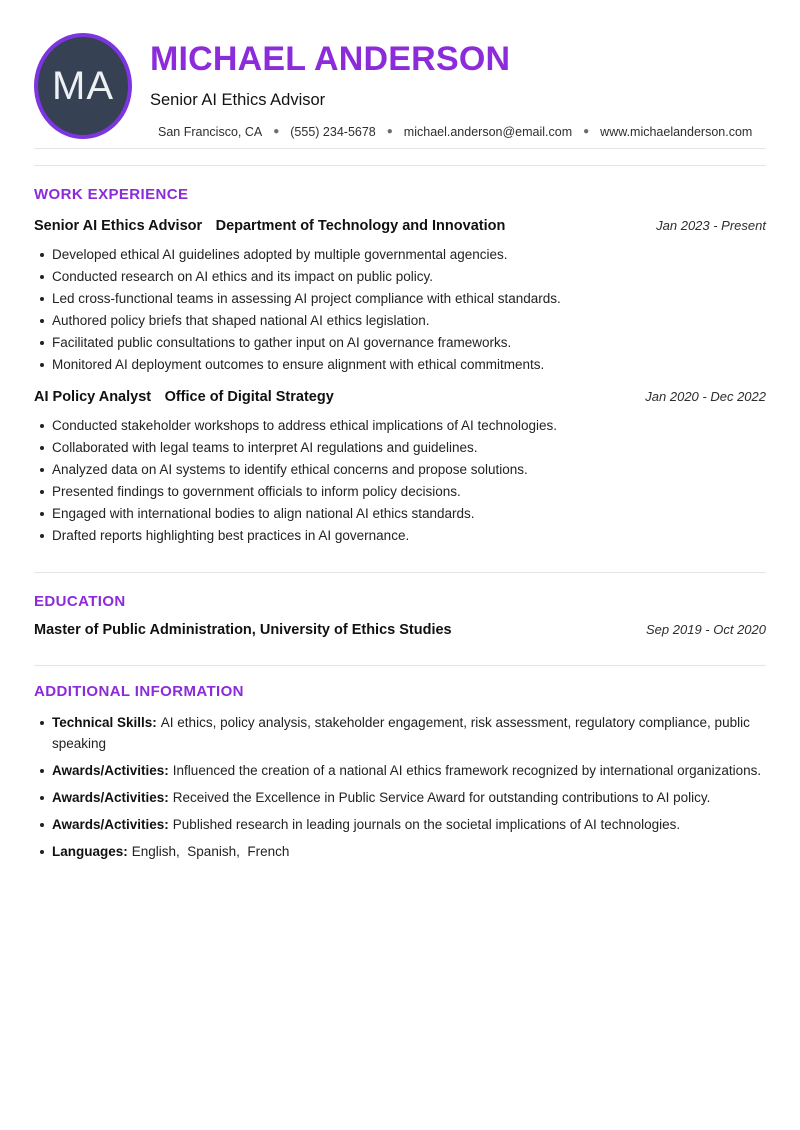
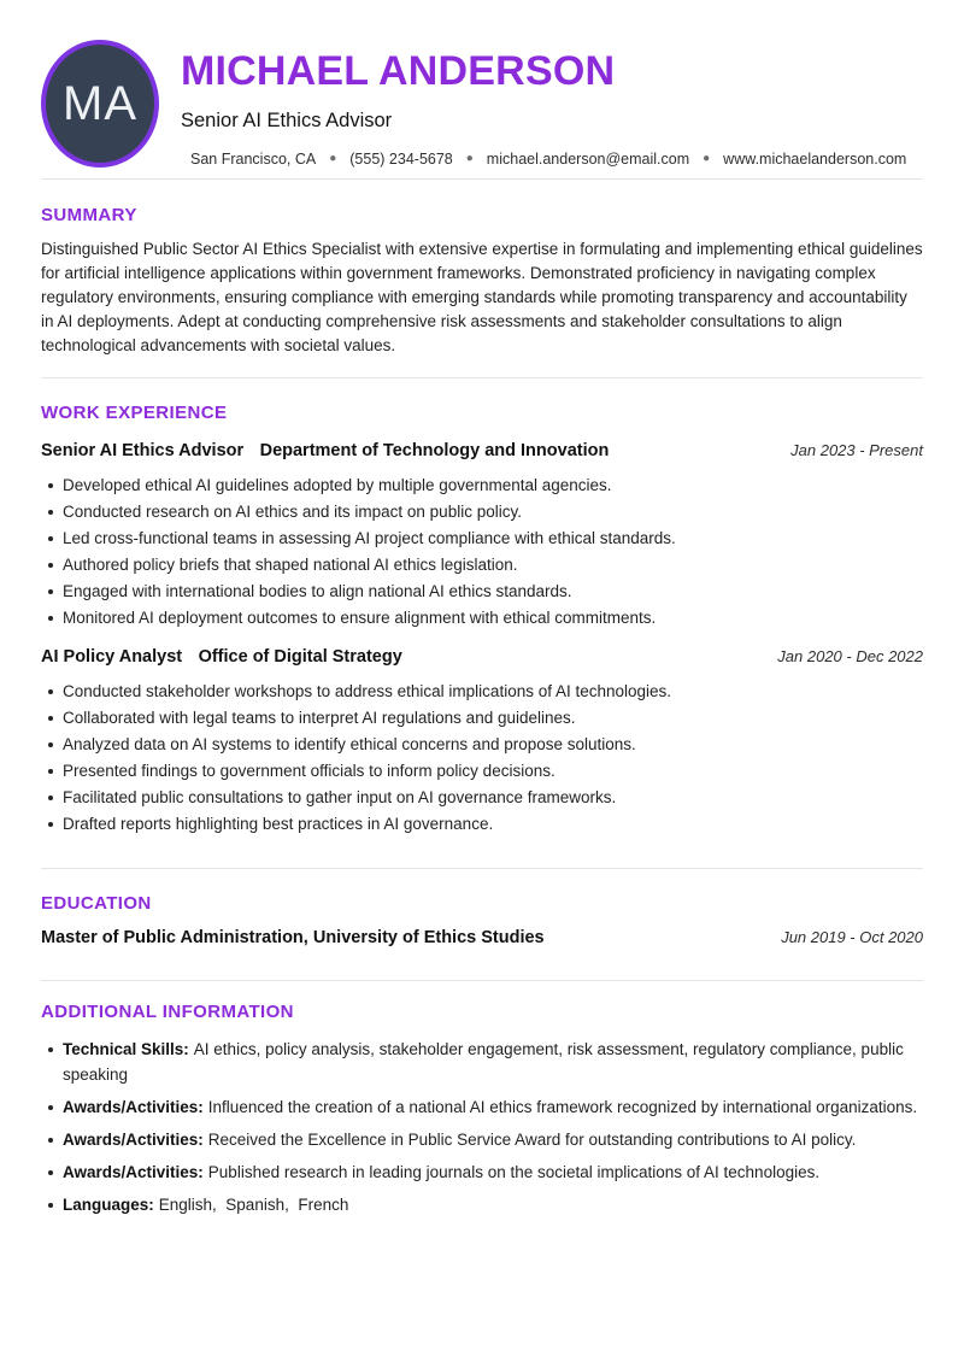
  MA
  MICHAEL ANDERSON
  Senior AI Ethics Advisor
  San Francisco, CA
  ●
  (555) 234-5678
  ●
  michael.anderson@email.com
  ●
  www.michaelanderson.com
+ SUMMARY
+ Distinguished Public Sector AI Ethics Specialist with extensive expertise in formulating and implementing ethical guidelines for artificial intelligence applications within government frameworks. Demonstrated proficiency in navigating complex regulatory environments, ensuring compliance with emerging standards while promoting transparency and accountability in AI deployments. Adept at conducting comprehensive risk assessments and stakeholder consultations to align technological advancements with societal values.
  WORK EXPERIENCE
  Senior AI Ethics Advisor Department of Technology and Innovation
  Jan 2023 - Present
  Developed ethical AI guidelines adopted by multiple governmental agencies.
  Conducted research on AI ethics and its impact on public policy.
  Led cross-functional teams in assessing AI project compliance with ethical standards.
  Authored policy briefs that shaped national AI ethics legislation.
- Facilitated public consultations to gather input on AI governance frameworks.
+ Engaged with international bodies to align national AI ethics standards.
  Monitored AI deployment outcomes to ensure alignment with ethical commitments.
  AI Policy Analyst Office of Digital Strategy
  Jan 2020 - Dec 2022
  Conducted stakeholder workshops to address ethical implications of AI technologies.
  Collaborated with legal teams to interpret AI regulations and guidelines.
  Analyzed data on AI systems to identify ethical concerns and propose solutions.
  Presented findings to government officials to inform policy decisions.
- Engaged with international bodies to align national AI ethics standards.
+ Facilitated public consultations to gather input on AI governance frameworks.
  Drafted reports highlighting best practices in AI governance.
  EDUCATION
  Master of Public Administration, University of Ethics Studies
- Sep 2019 - Oct 2020
+ Jun 2019 - Oct 2020
  ADDITIONAL INFORMATION
  Technical Skills: AI ethics, policy analysis, stakeholder engagement, risk assessment, regulatory compliance, public speaking
  Awards/Activities: Influenced the creation of a national AI ethics framework recognized by international organizations.
  Awards/Activities: Received the Excellence in Public Service Award for outstanding contributions to AI policy.
  Awards/Activities: Published research in leading journals on the societal implications of AI technologies.
  Languages: English, Spanish, French
